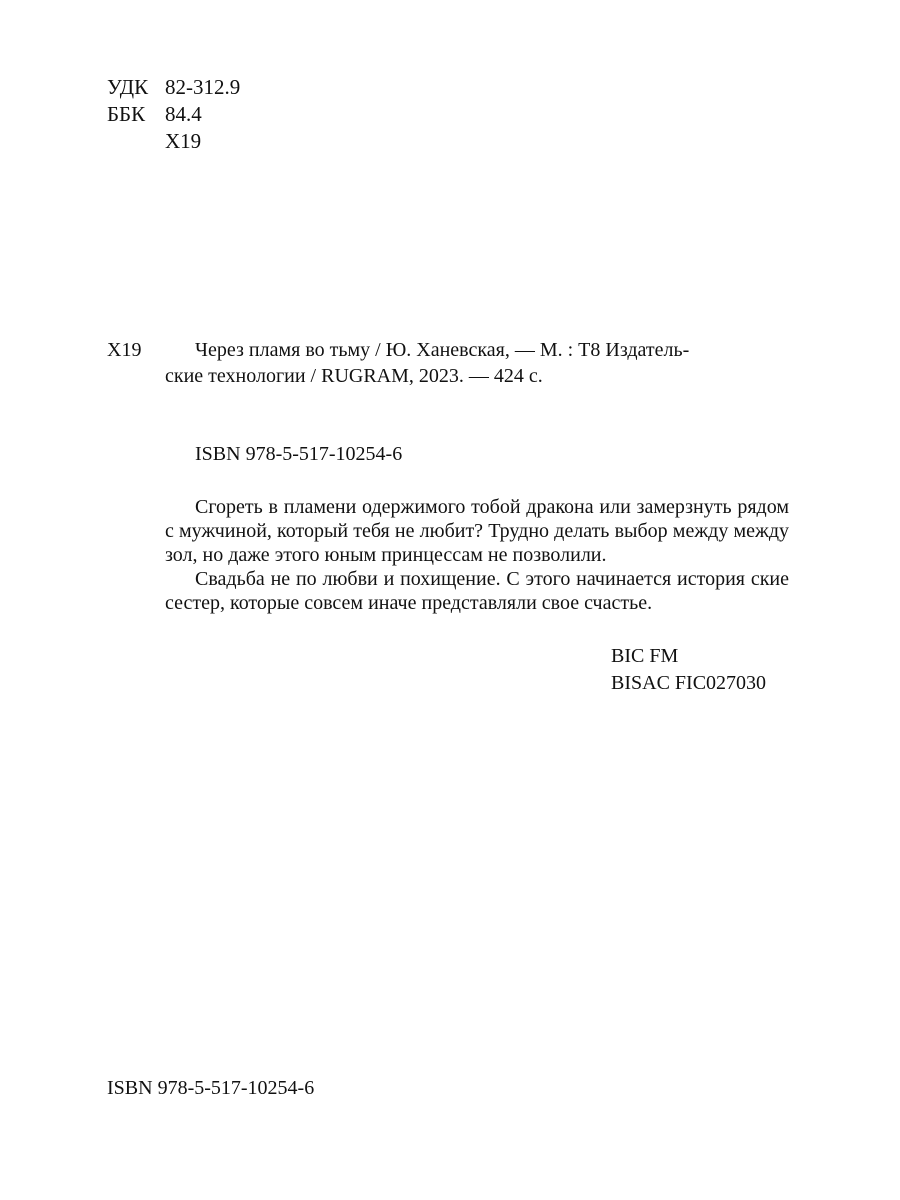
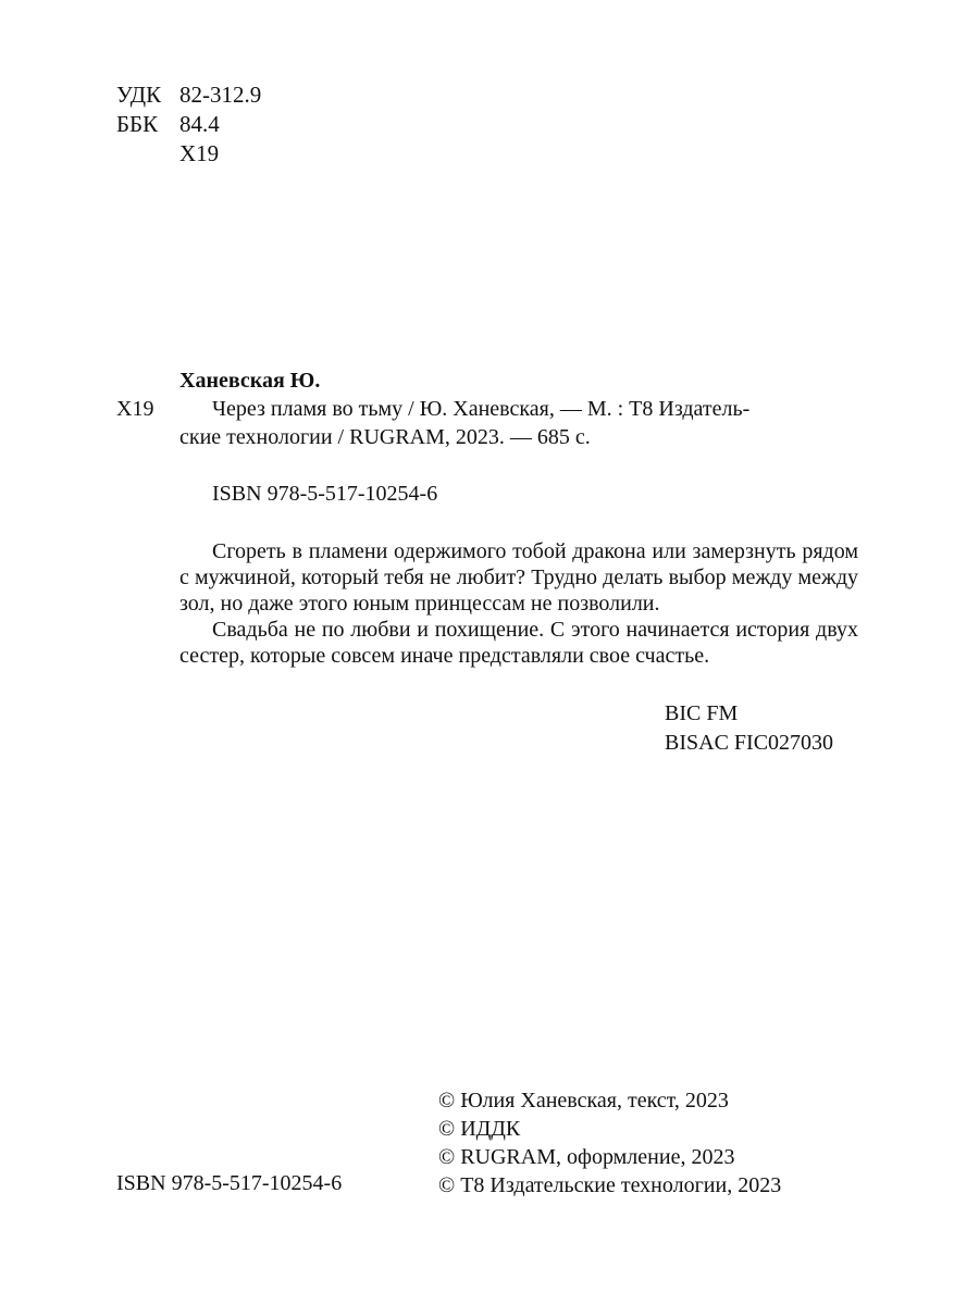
  УДК 82-312.9
  ББК 84.4
  Х19
+ Ханевская Ю.
  Х19
  Через пламя во тьму / Ю. Ханевская, — М. : Т8 Издатель-
- ские технологии / RUGRAM, 2023. — 424 с.
+ ские технологии / RUGRAM, 2023. — 685 с.
  ISBN 978-5-517-10254-6
  Сгореть в пламени одержимого тобой дракона или замерзнуть рядом с мужчиной, который тебя не любит? Трудно делать выбор между между зол, но даже этого юным принцессам не позволили.
- Свадьба не по любви и похищение. С этого начинается история ские сестер, которые совсем иначе представляли свое счастье.
+ Свадьба не по любви и похищение. С этого начинается история двух сестер, которые совсем иначе представляли свое счастье.
  BIC FM
  BISAC FIC027030
+ © Юлия Ханевская, текст, 2023
+ © ИДДК
+ © RUGRAM, оформление, 2023
+ © Т8 Издательские технологии, 2023
  ISBN 978-5-517-10254-6
